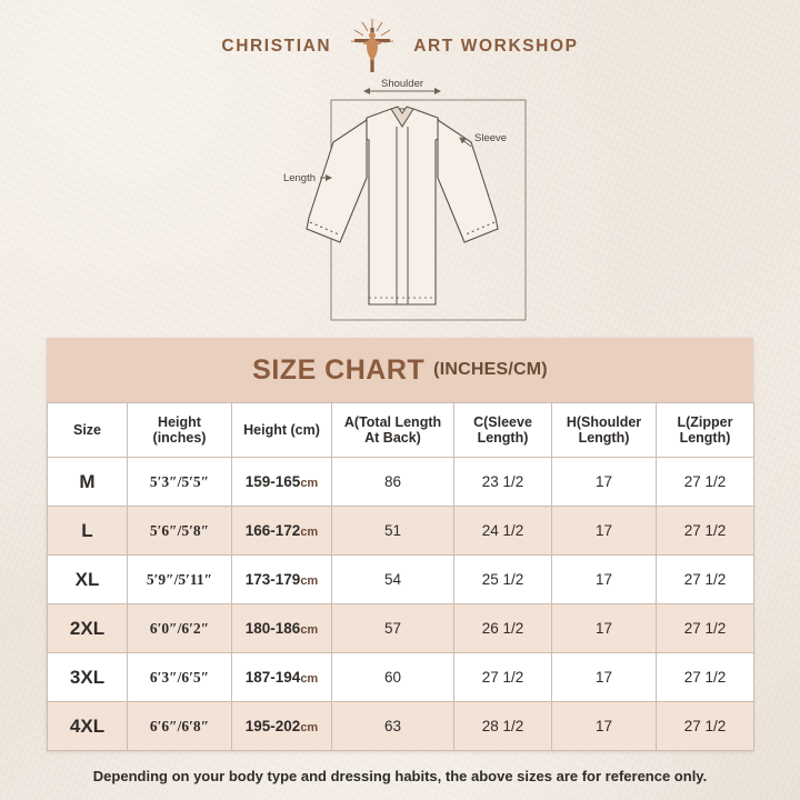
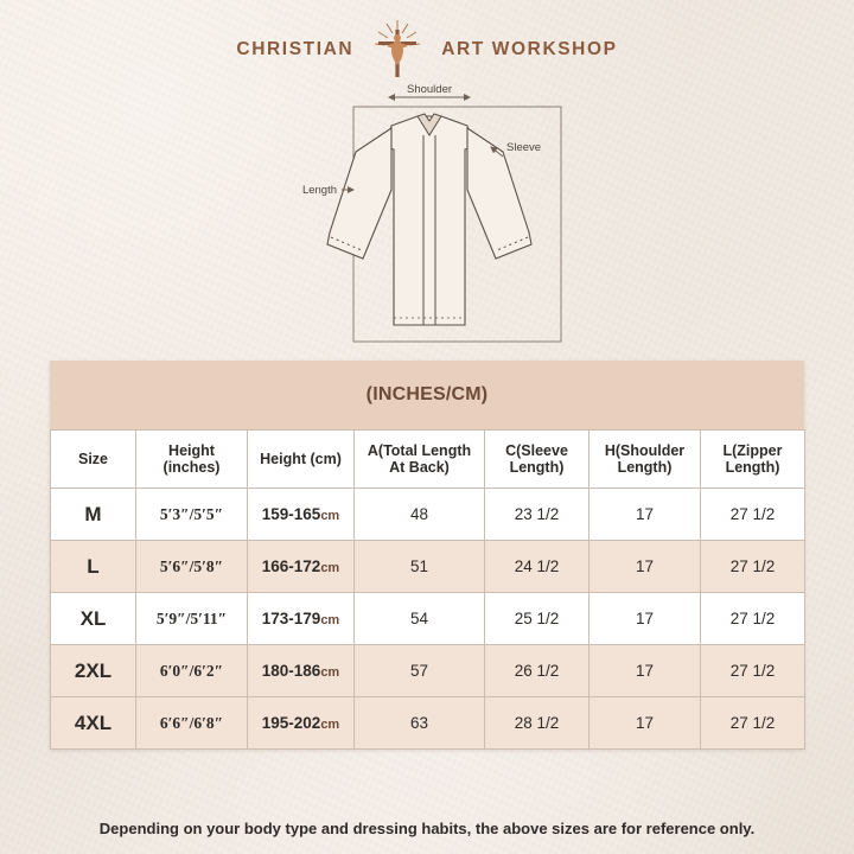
  CHRISTIAN
  ART WORKSHOP
  Shoulder
  Sleeve
  Length
- SIZE CHART
  (INCHES/CM)
  Size	Height (inches)	Height (cm)	A(Total Length At Back)	C(Sleeve Length)	H(Shoulder Length)	L(Zipper Length)
- M	5′3″/5′5″	159-165cm	86	23 1/2	17	27 1/2
+ M	5′3″/5′5″	159-165cm	48	23 1/2	17	27 1/2
  L	5′6″/5′8″	166-172cm	51	24 1/2	17	27 1/2
  XL	5′9″/5′11″	173-179cm	54	25 1/2	17	27 1/2
  2XL	6′0″/6′2″	180-186cm	57	26 1/2	17	27 1/2
- 3XL	6′3″/6′5″	187-194cm	60	27 1/2	17	27 1/2
  4XL	6′6″/6′8″	195-202cm	63	28 1/2	17	27 1/2
  Depending on your body type and dressing habits, the above sizes are for reference only.
